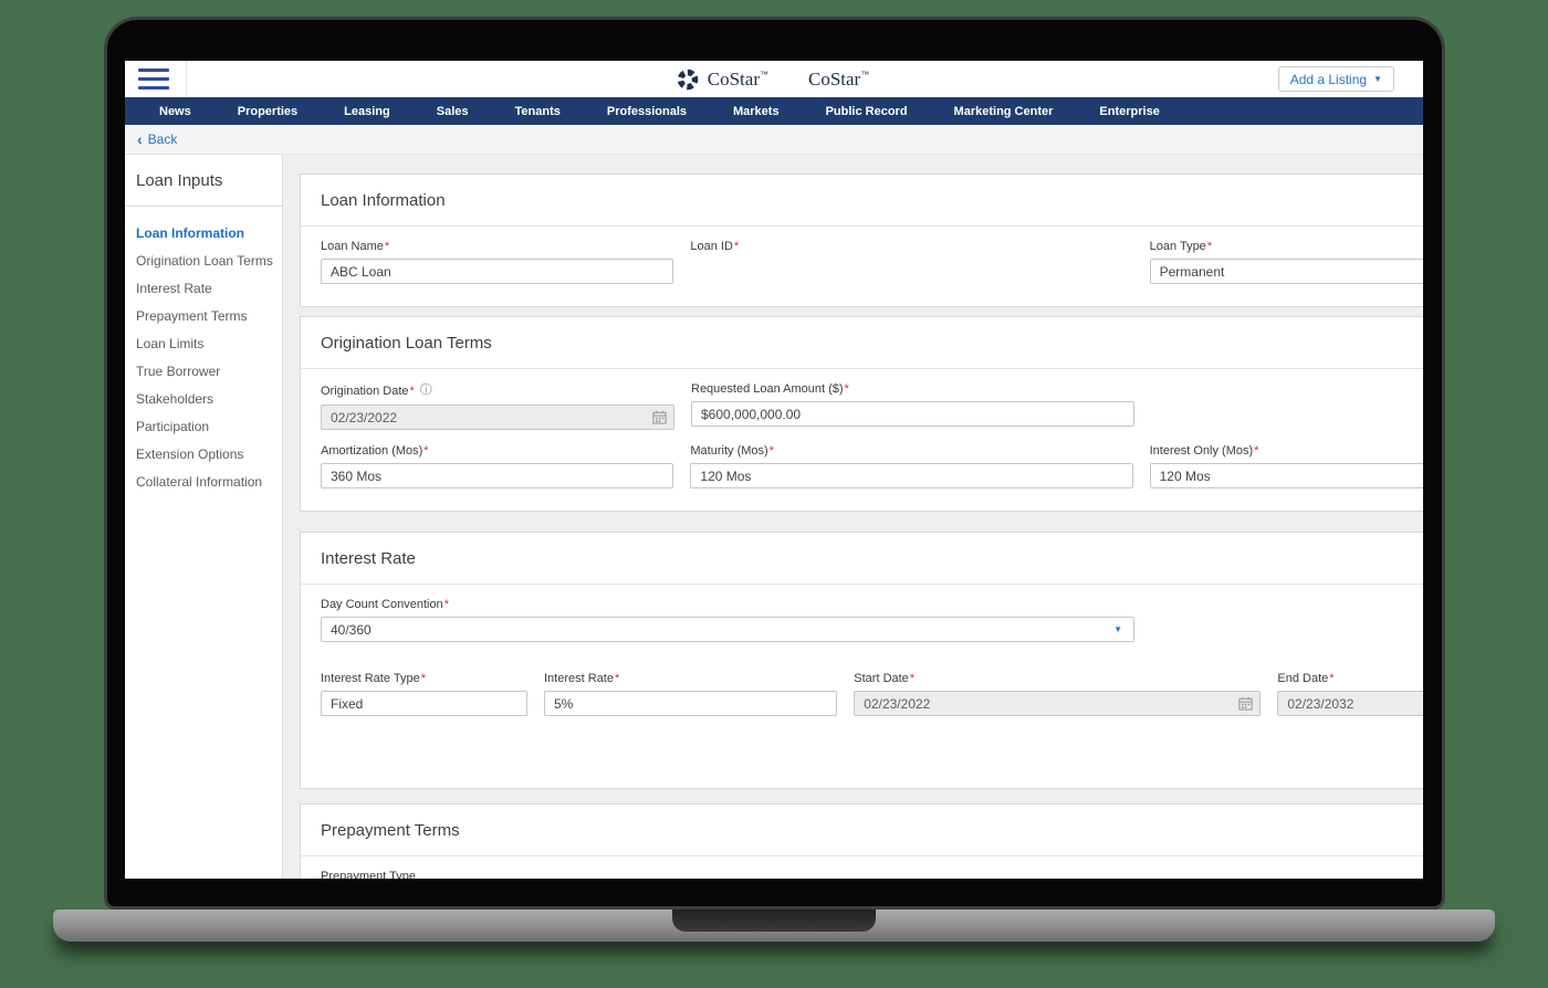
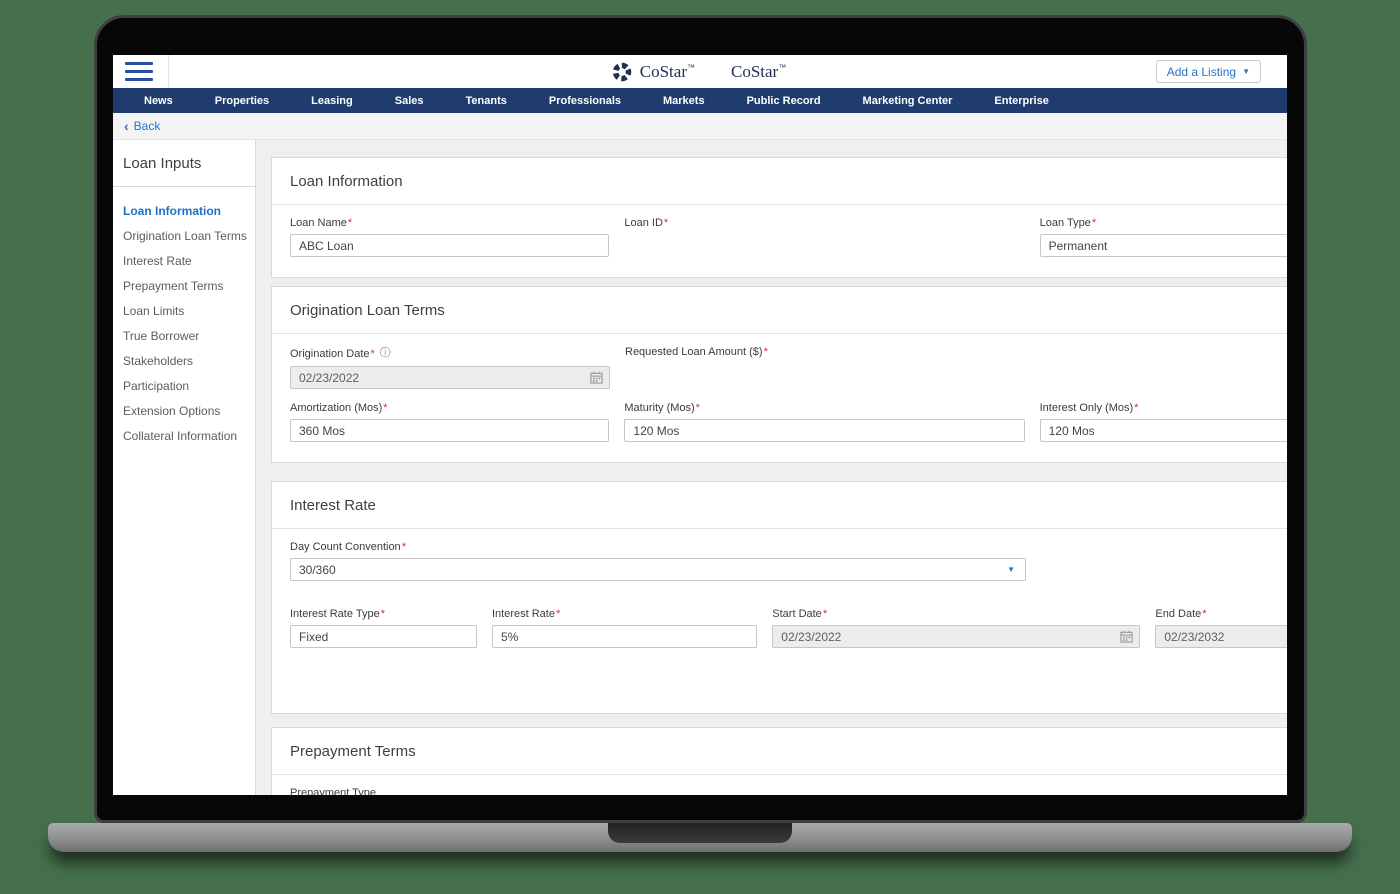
  CoStar™
  CoStar™
  Add a Listing
  ▼
  News
  Properties
  Leasing
  Sales
  Tenants
  Professionals
  Markets
  Public Record
  Marketing Center
  Enterprise
  ‹
  Back
  Loan Inputs
  Loan Information
  Origination Loan Terms
  Interest Rate
  Prepayment Terms
  Loan Limits
  True Borrower
  Stakeholders
  Participation
  Extension Options
  Collateral Information
  Loan Information
  Loan Name
  *
  ABC Loan
  Loan ID
  *
  Loan Type
  *
  Permanent
  Origination Loan Terms
  Origination Date
  *
  ⓘ
  02/23/2022
  Requested Loan Amount ($)
  *
- $600,000,000.00
  Amortization (Mos)
  *
  360 Mos
  Maturity (Mos)
  *
  120 Mos
  Interest Only (Mos)
  *
  120 Mos
  Interest Rate
  Day Count Convention
  *
- 40/360
+ 30/360
  ▼
  Interest Rate Type
  *
  Fixed
  Interest Rate
  *
  5%
  Start Date
  *
  02/23/2022
  End Date
  *
  02/23/2032
  Prepayment Terms
  Prepayment Type
